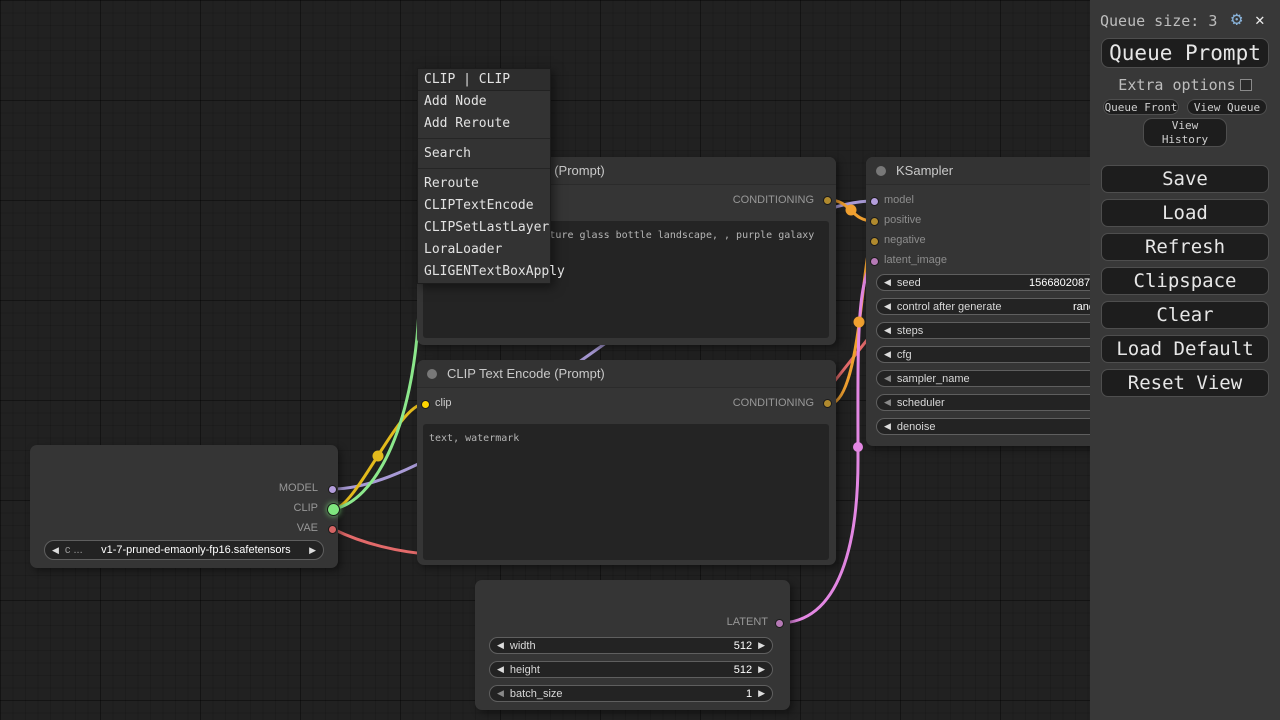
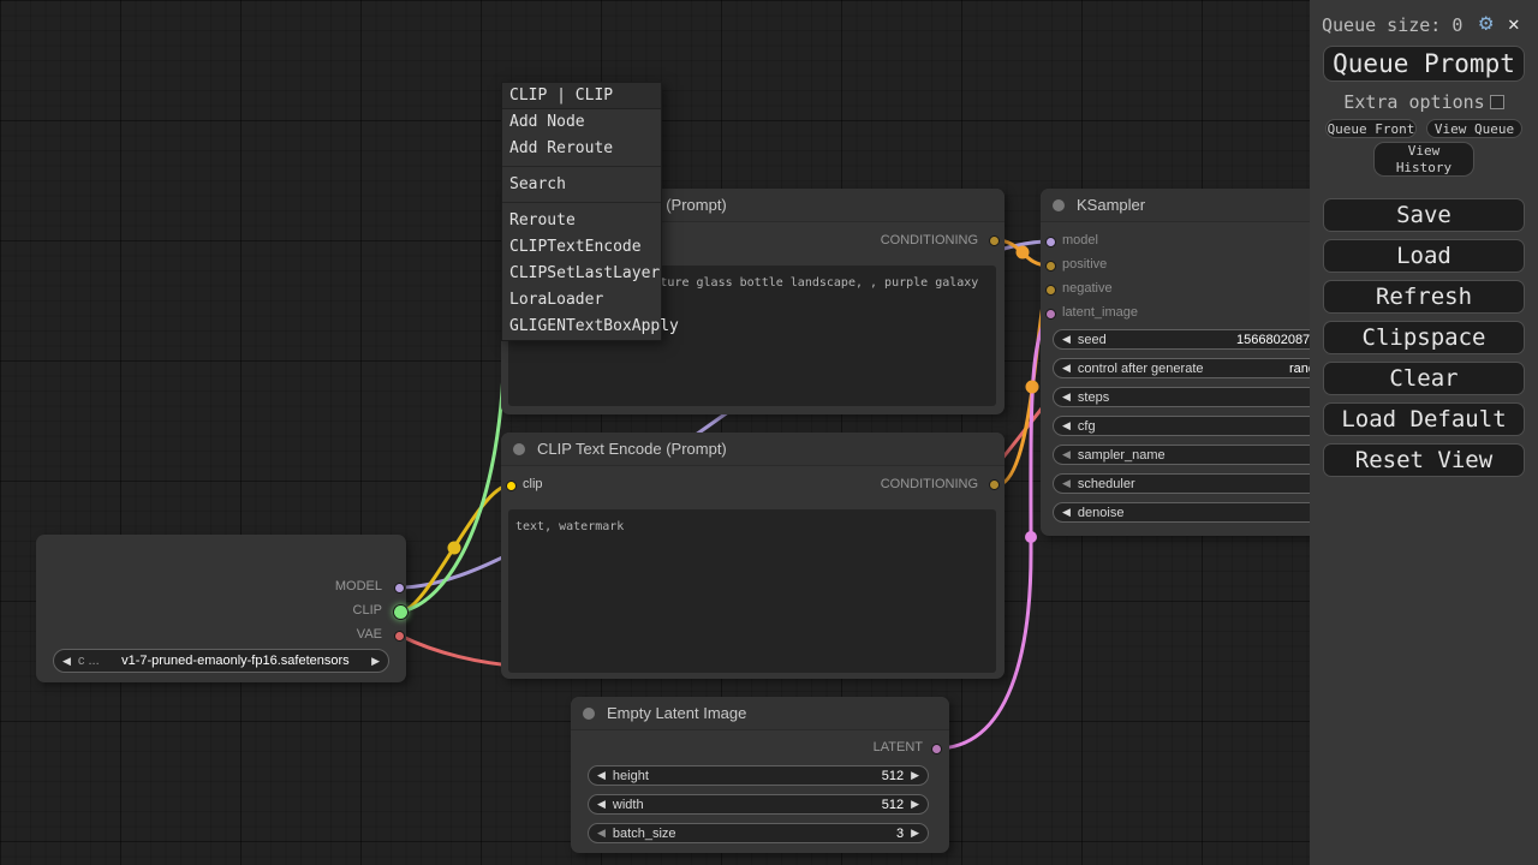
  CONDITIONING
  CLIP Text Encode (Prompt)
  clip
  CONDITIONING
  text, watermark
  KSampler
  model
  positive
  negative
  latent_image
  ◀
  seed
  1566802087
  ◀
  control after generate
  ◀
  steps
  ◀
  cfg
  ◀
  sampler_name
  ◀
  scheduler
  ◀
  denoise
  MODEL
  CLIP
  VAE
  ◀
  c ...
  v1-7-pruned-emaonly-fp16.safetensors
  ▶
+ Empty Latent Image
  LATENT
  ◀
- width
+ height
  512
  ▶
  ◀
- height
+ width
  512
  ▶
  ◀
  batch_size
- 1
+ 3
  ▶
  CLIP | CLIP
  Add Node
  Add Reroute
  Search
  Reroute
  CLIPTextEncode
  CLIPSetLastLayer
  LoraLoader
  GLIGENTextBoxApply
- Queue size: 3
+ Queue size: 0
  ⚙
  ✕
  Queue Prompt
  Extra options
  Queue Front
  View Queue
  View
  History
  Save
  Load
  Refresh
  Clipspace
  Clear
  Load Default
  Reset View
